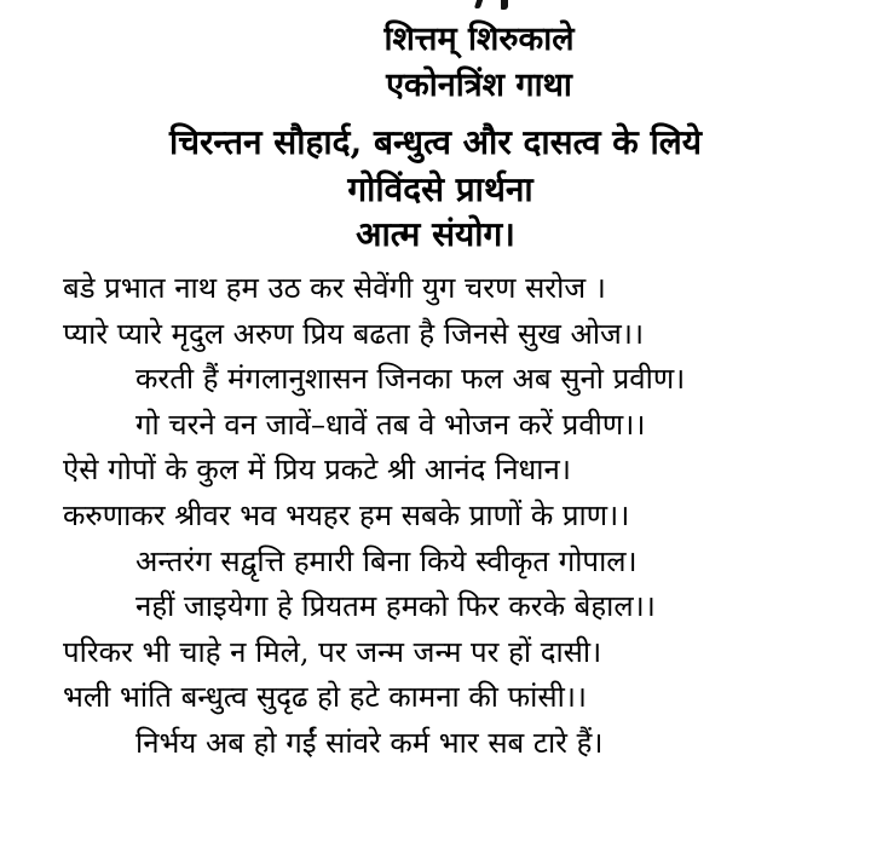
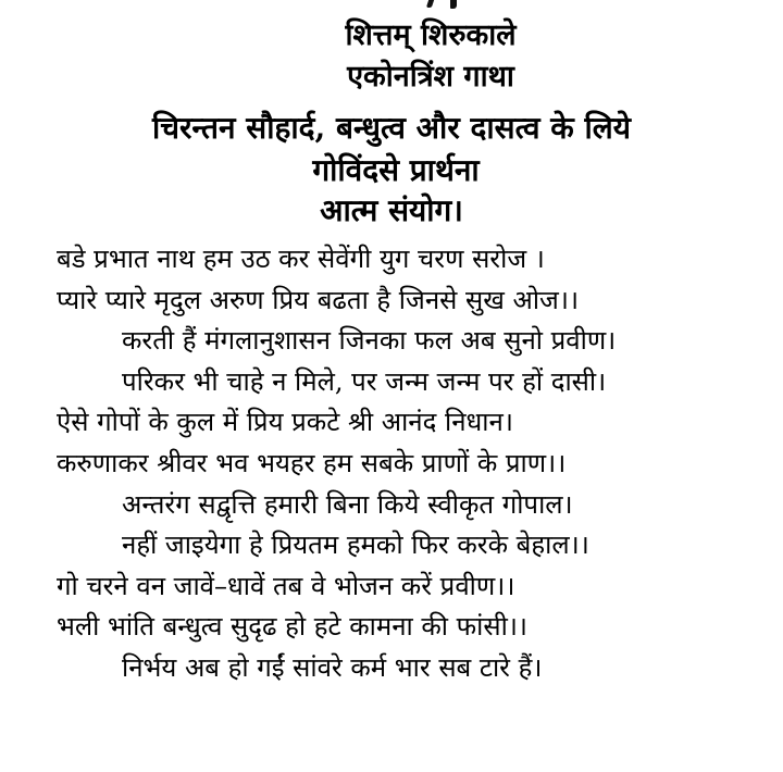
  शित्तम् शिरुकाले
  एकोनत्रिंश गाथा
  चिरन्तन सौहार्द, बन्धुत्व और दासत्व के लिये
  गोविंदसे प्रार्थना
  आत्म संयोग।
  बडे प्रभात नाथ हम उठ कर सेवेंगी युग चरण सरोज ।
  प्यारे प्यारे मृदुल अरुण प्रिय बढता है जिनसे सुख ओज।।
  करती हैं मंगलानुशासन जिनका फल अब सुनो प्रवीण।
- गो चरने वन जावें–धावें तब वे भोजन करें प्रवीण।।
+ परिकर भी चाहे न मिले, पर जन्म जन्म पर हों दासी।
  ऐसे गोपों के कुल में प्रिय प्रकटे श्री आनंद निधान।
  करुणाकर श्रीवर भव भयहर हम सबके प्राणों के प्राण।।
  अन्तरंग सद्वृत्ति हमारी बिना किये स्वीकृत गोपाल।
  नहीं जाइयेगा हे प्रियतम हमको फिर करके बेहाल।।
- परिकर भी चाहे न मिले, पर जन्म जन्म पर हों दासी।
+ गो चरने वन जावें–धावें तब वे भोजन करें प्रवीण।।
  भली भांति बन्धुत्व सुदृढ हो हटे कामना की फांसी।।
  निर्भय अब हो गईं सांवरे कर्म भार सब टारे हैं।
